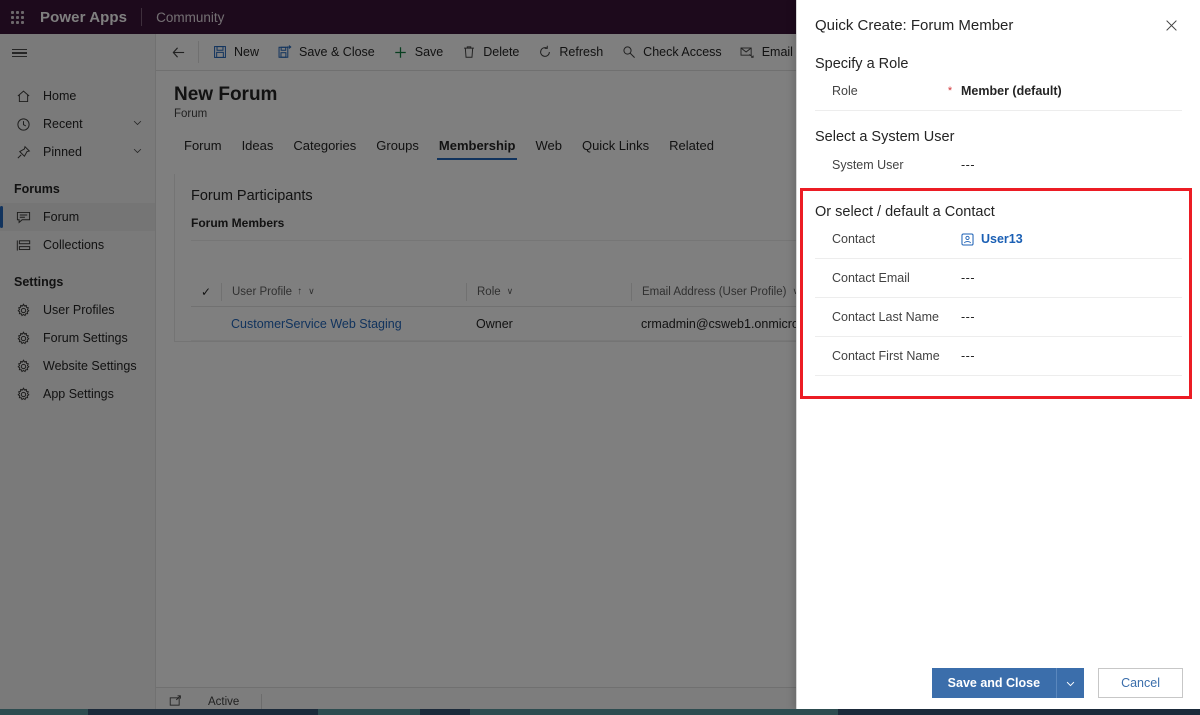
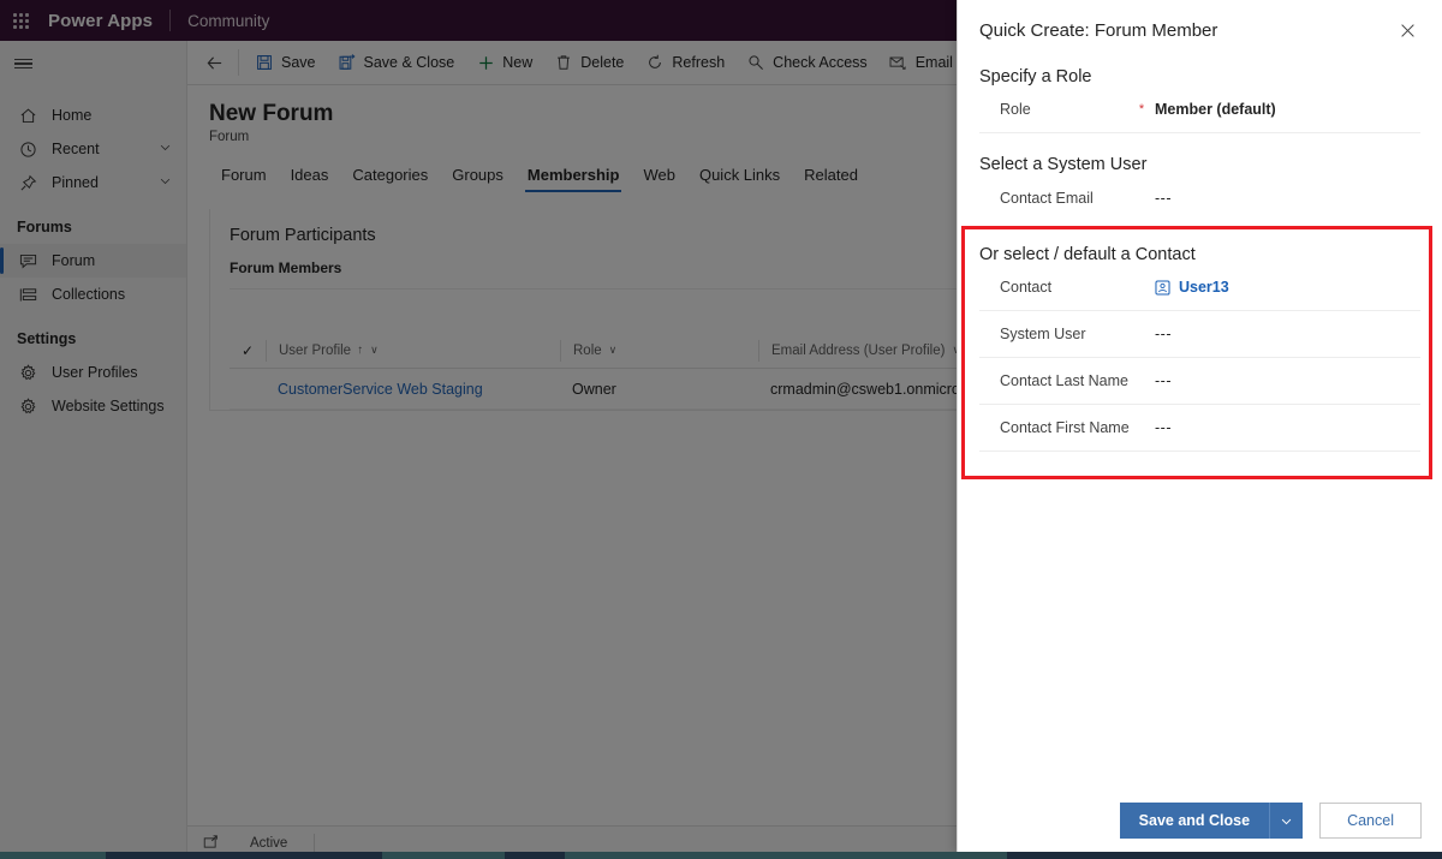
  Power Apps
  Community
  Home
  Recent
  Pinned
  Forums
  Forum
  Collections
  Settings
  User Profiles
- Forum Settings
  Website Settings
- App Settings
- New
+ Save
  Save & Close
- Save
+ New
  Delete
  Refresh
  Check Access
  New Forum
  Forum
  Forum
  Ideas
  Categories
  Groups
  Membership
  Web
  Quick Links
  Related
  Forum Participants
  Forum Members
  ✓
  User Profile
  ↑
  ∨
  Role
  ∨
  Email Address (User Profile)
  CustomerService Web Staging
  Owner
  crmadmin@csweb1.onmicr
  Active
  Quick Create: Forum Member
  Specify a Role
  Role
  *
  Member (default)
  Select a System User
- System User
+ Contact Email
  ---
  Or select / default a Contact
  Contact
  User13
- Contact Email
+ System User
  ---
  Contact Last Name
  ---
  Contact First Name
  ---
  Save and Close
  Cancel
